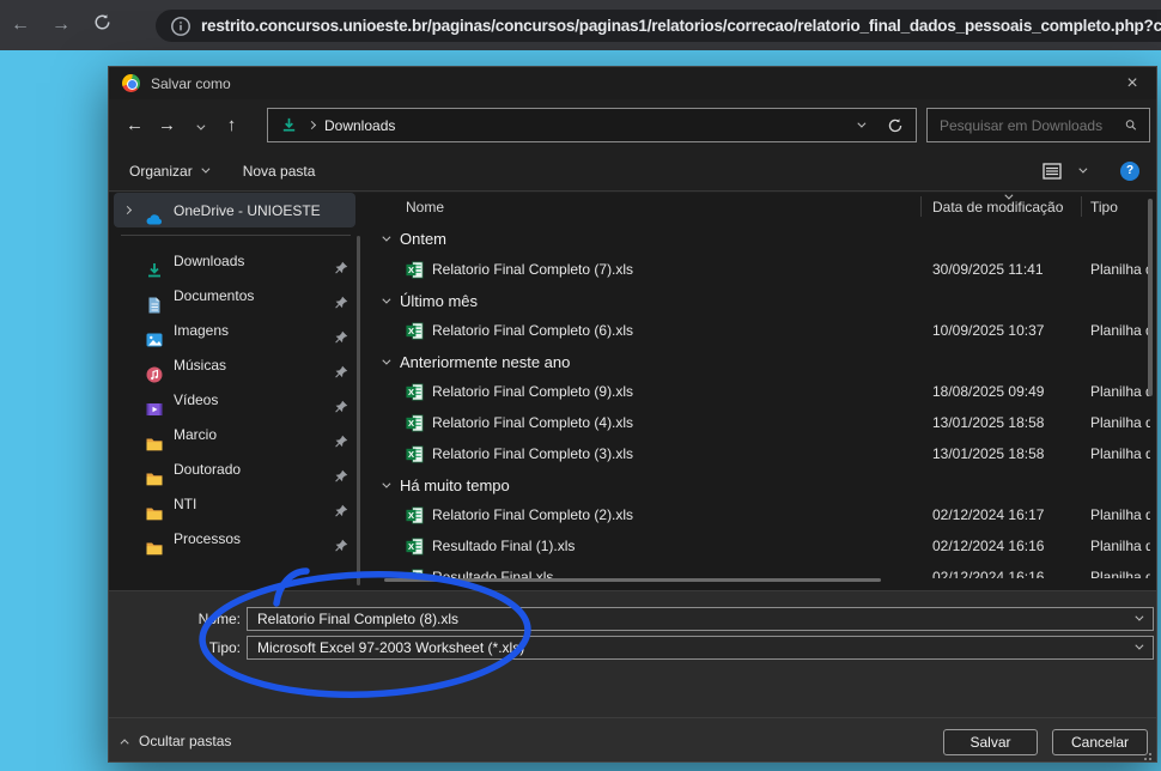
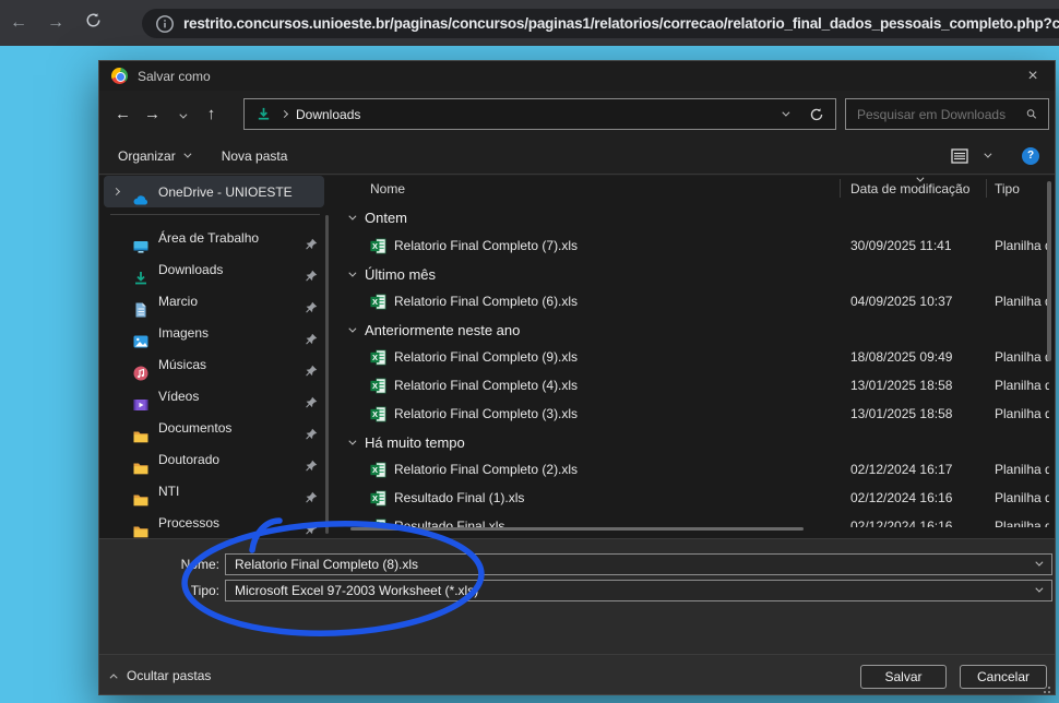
  ←
  →
  restrito.concursos.unioeste.br/paginas/concursos/paginas1/relatorios/correcao/relatorio_final_dados_pessoais_completo.php?c
  Salvar como
  ×
  ←
  →
  ↑
  Downloads
  Pesquisar em Downloads
  Organizar
  Nova pasta
  ?
  OneDrive - UNIOESTE
+ Área de Trabalho
  Downloads
- Documentos
+ Marcio
  Imagens
  Músicas
  Vídeos
- Marcio
+ Documentos
  Doutorado
  NTI
  Processos
  Nome
  Data de modificação
  Tipo
  Ontem
  X
  Relatorio Final Completo (7).xls
  30/09/2025 11:41
  Planilha
  Último mês
  X
  Relatorio Final Completo (6).xls
- 10/09/2025 10:37
+ 04/09/2025 10:37
  Planilha
  Anteriormente neste ano
  X
  Relatorio Final Completo (9).xls
  18/08/2025 09:49
  Planilha
  X
  Relatorio Final Completo (4).xls
  13/01/2025 18:58
  Planilha d
  X
  Relatorio Final Completo (3).xls
  13/01/2025 18:58
  Planilha d
  Há muito tempo
  X
  Relatorio Final Completo (2).xls
  02/12/2024 16:17
  Planilha d
  X
  Resultado Final (1).xls
  02/12/2024 16:16
  Planilha d
  esultado Final.xls
  02/12/2024 16:16
  Planilha d
  Nme:
  Relatorio Final Completo (8).xls
  Tipo:
  Microsoft Excel 97-2003 Worksheet (*.xl
  Ocultar pastas
  Salvar
  Cancelar
